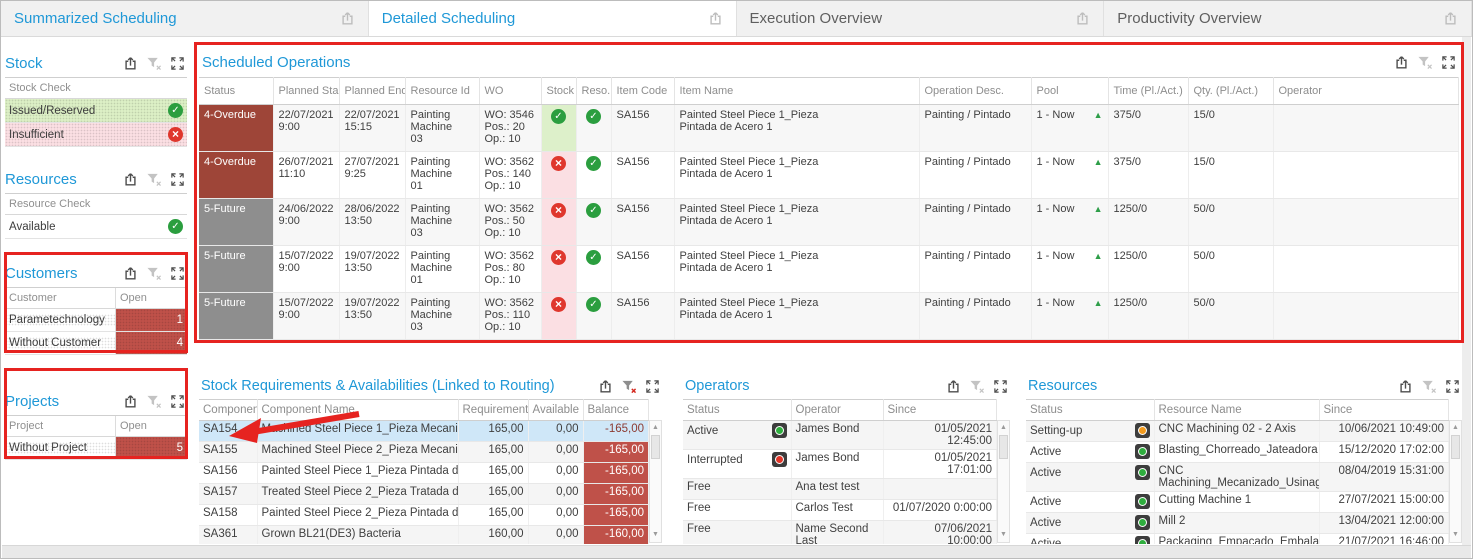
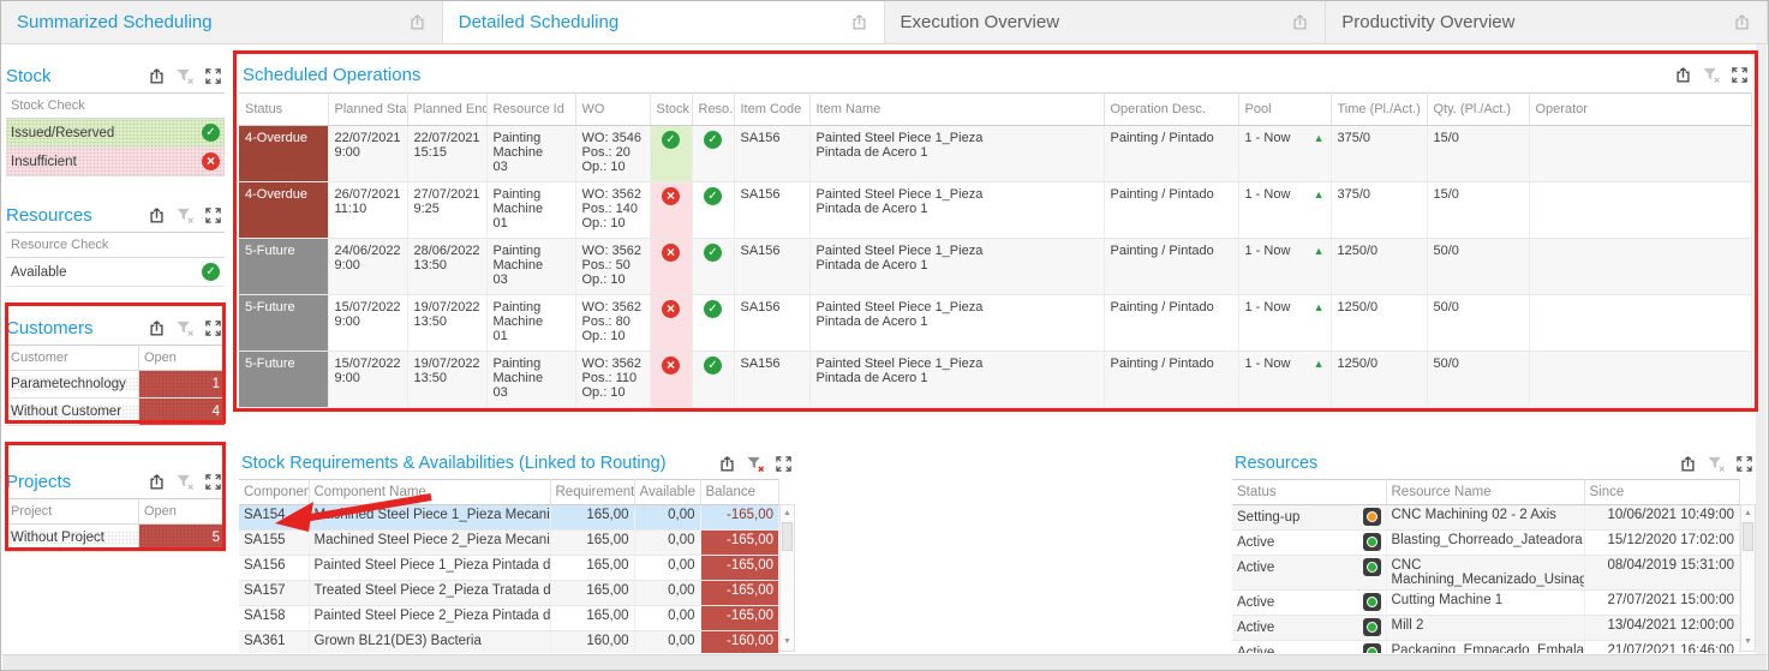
  Summarized Scheduling
  Detailed Scheduling
  Execution Overview
  Productivity Overview
  Stock
  Stock Check
  Issued/Reserved
  Insufficient
  Resources
  Resource Check
  Available
  Customers
  Customer
  Open
  Parametechnology
  1
  Without Customer
  4
  Projects
  Project
  Open
  Without Project
  5
  Scheduled Operations
  Status	Planned Sta	Planned End	Resource Id	WO	Stock	Reso.	Item Code	Item Name	Operation Desc.	Pool	Time (Pl./Act.)	Qty. (Pl./Act.)	Operator
  4-Overdue	22/07/2021 9:00	22/07/2021 15:15	Painting Machine 03	WO: 3546 Pos.: 20 Op.: 10			SA156	Painted Steel Piece 1_Pieza Pintada de Acero 1	Painting / Pintado	1 - Now ▲	375/0	15/0
  4-Overdue	26/07/2021 11:10	27/07/2021 9:25	Painting Machine 01	WO: 3562 Pos.: 140 Op.: 10			SA156	Painted Steel Piece 1_Pieza Pintada de Acero 1	Painting / Pintado	1 - Now ▲	375/0	15/0
  5-Future	24/06/2022 9:00	28/06/2022 13:50	Painting Machine 03	WO: 3562 Pos.: 50 Op.: 10			SA156	Painted Steel Piece 1_Pieza Pintada de Acero 1	Painting / Pintado	1 - Now ▲	1250/0	50/0
  5-Future	15/07/2022 9:00	19/07/2022 13:50	Painting Machine 01	WO: 3562 Pos.: 80 Op.: 10			SA156	Painted Steel Piece 1_Pieza Pintada de Acero 1	Painting / Pintado	1 - Now ▲	1250/0	50/0
  5-Future	15/07/2022 9:00	19/07/2022 13:50	Painting Machine 03	WO: 3562 Pos.: 110 Op.: 10			SA156	Painted Steel Piece 1_Pieza Pintada de Acero 1	Painting / Pintado	1 - Now ▲	1250/0	50/0
  Stock Requirements & Availabilities (Linked to Routing)
  Componen	Component Name	Requirement	Available	Balance
  SA154	ined Steel Piece 1_Pieza Mecani	165,00	0,00	-165,00
  SA155	Machined Steel Piece 2_Pieza Mecani	165,00	0,00	-165,00
  SA156	Painted Steel Piece 1_Pieza Pintada d	165,00	0,00	-165,00
  SA157	Treated Steel Piece 2_Pieza Tratada d	165,00	0,00	-165,00
  SA158	Painted Steel Piece 2_Pieza Pintada d	165,00	0,00	-165,00
  SA361	Grown BL21(DE3) Bacteria	160,00	0,00	-160,00
- Operators
- Status	Operator	Since
- Active	James Bond	01/05/2021 12:45:00
- Interrupted	James Bond	01/05/2021 17:01:00
- Free	Ana test test
- Free	Carlos Test	01/07/2020 0:00:00
- Free	Name Second Last	07/06/2021 10:00:00
  Resources
  Status	Resource Name	Since
  Setting-up	CNC Machining 02 - 2 Axis	10/06/2021 10:49:00
  Active	Blasting_Chorreado_Jateadora	15/12/2020 17:02:00
  Active	CNC Machining_Mecanizado_Usinag	08/04/2019 15:31:00
  Active	Cutting Machine 1	27/07/2021 15:00:00
  Active	Mill 2	13/04/2021 12:00:00
  Active	Packaging_Empacado_Embala	21/07/2021 16:46:00
